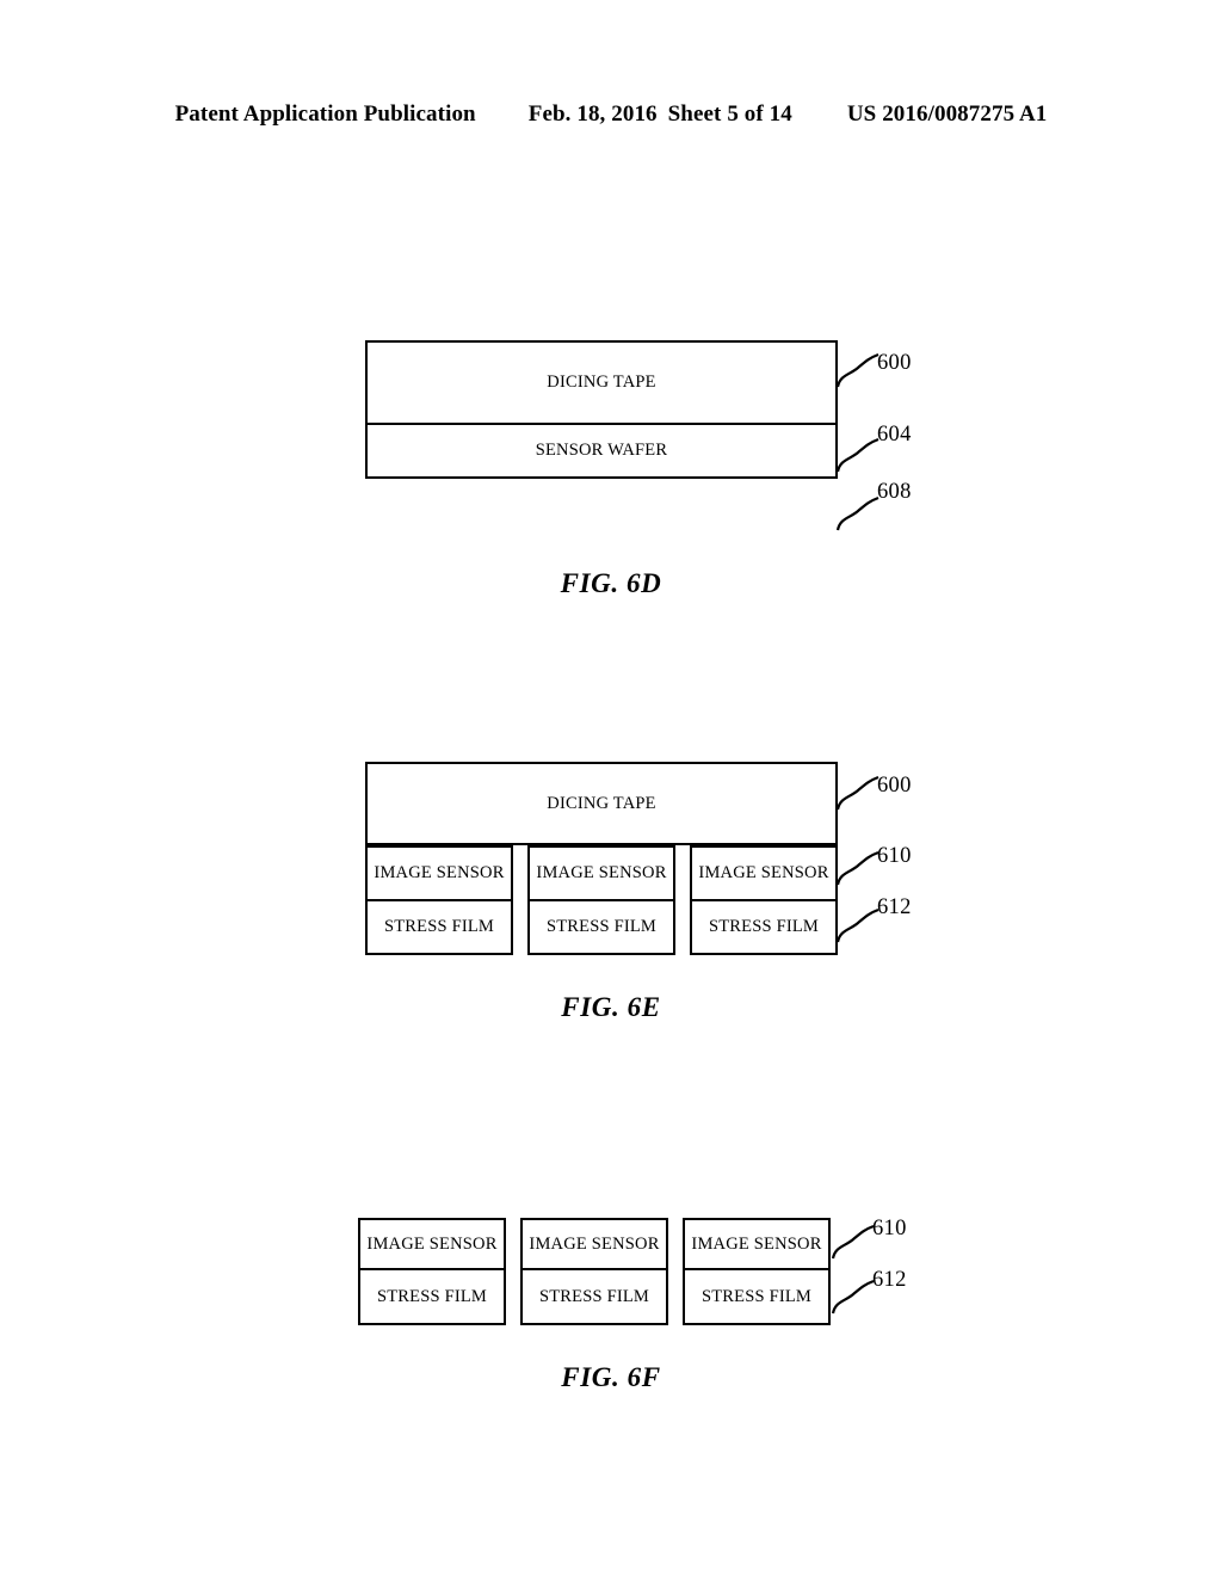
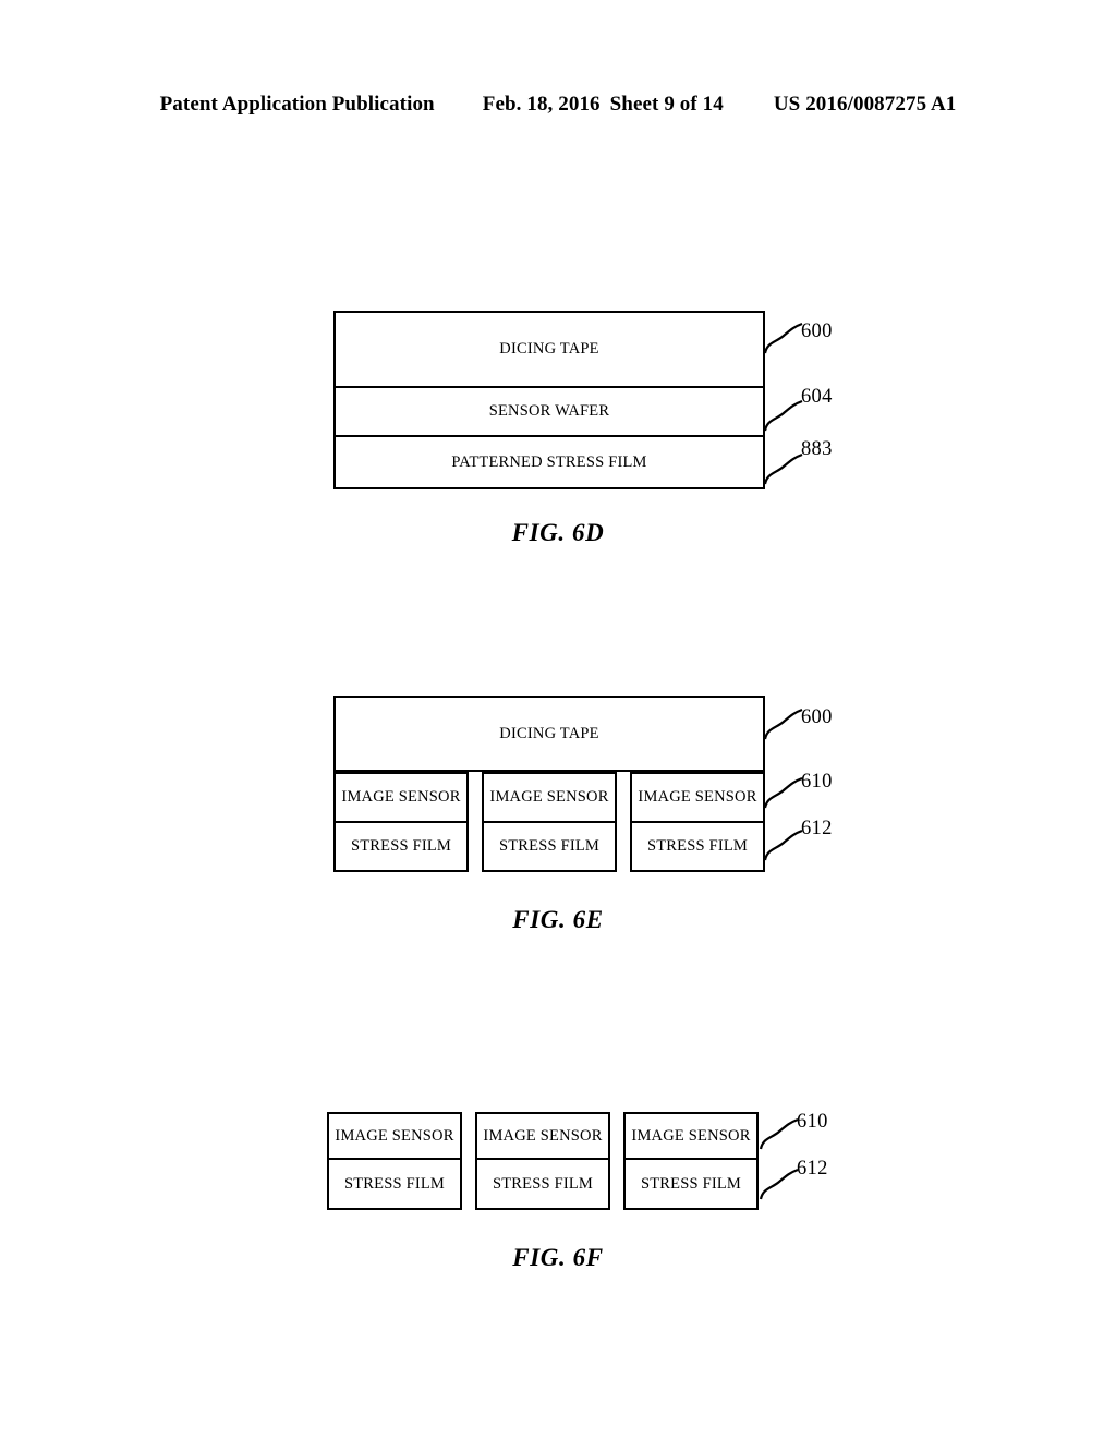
  Patent Application Publication
  Feb. 18, 2016
- Sheet 5 of 14
+ Sheet 9 of 14
  US 2016/0087275 A1
  DICING TAPE
  SENSOR WAFER
+ PATTERNED STRESS FILM
  600
  604
- 608
+ 883
  FIG. 6D
  DICING TAPE
  IMAGE SENSOR
  STRESS FILM
  IMAGE SENSOR
  STRESS FILM
  IMAGE SENSOR
  STRESS FILM
  600
  610
  612
  FIG. 6E
  IMAGE SENSOR
  STRESS FILM
  IMAGE SENSOR
  STRESS FILM
  IMAGE SENSOR
  STRESS FILM
  610
  612
  FIG. 6F
